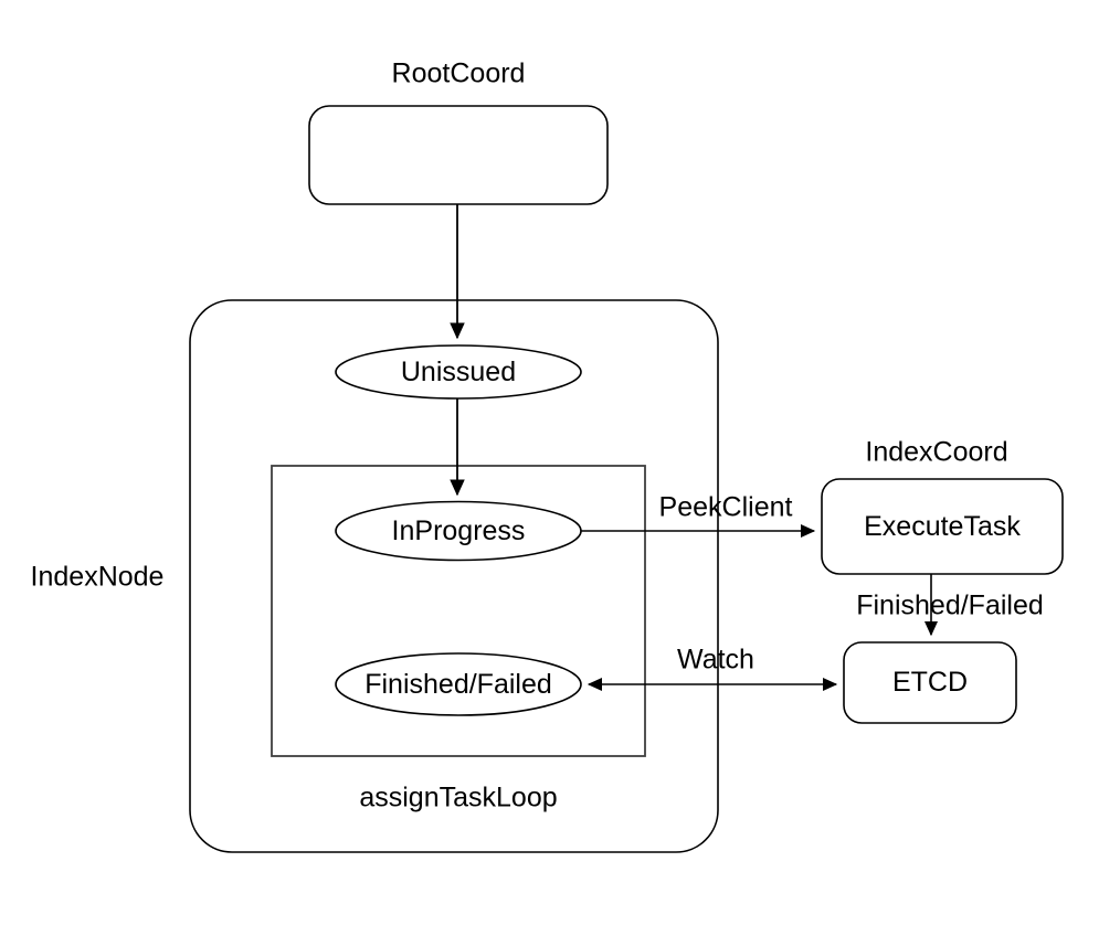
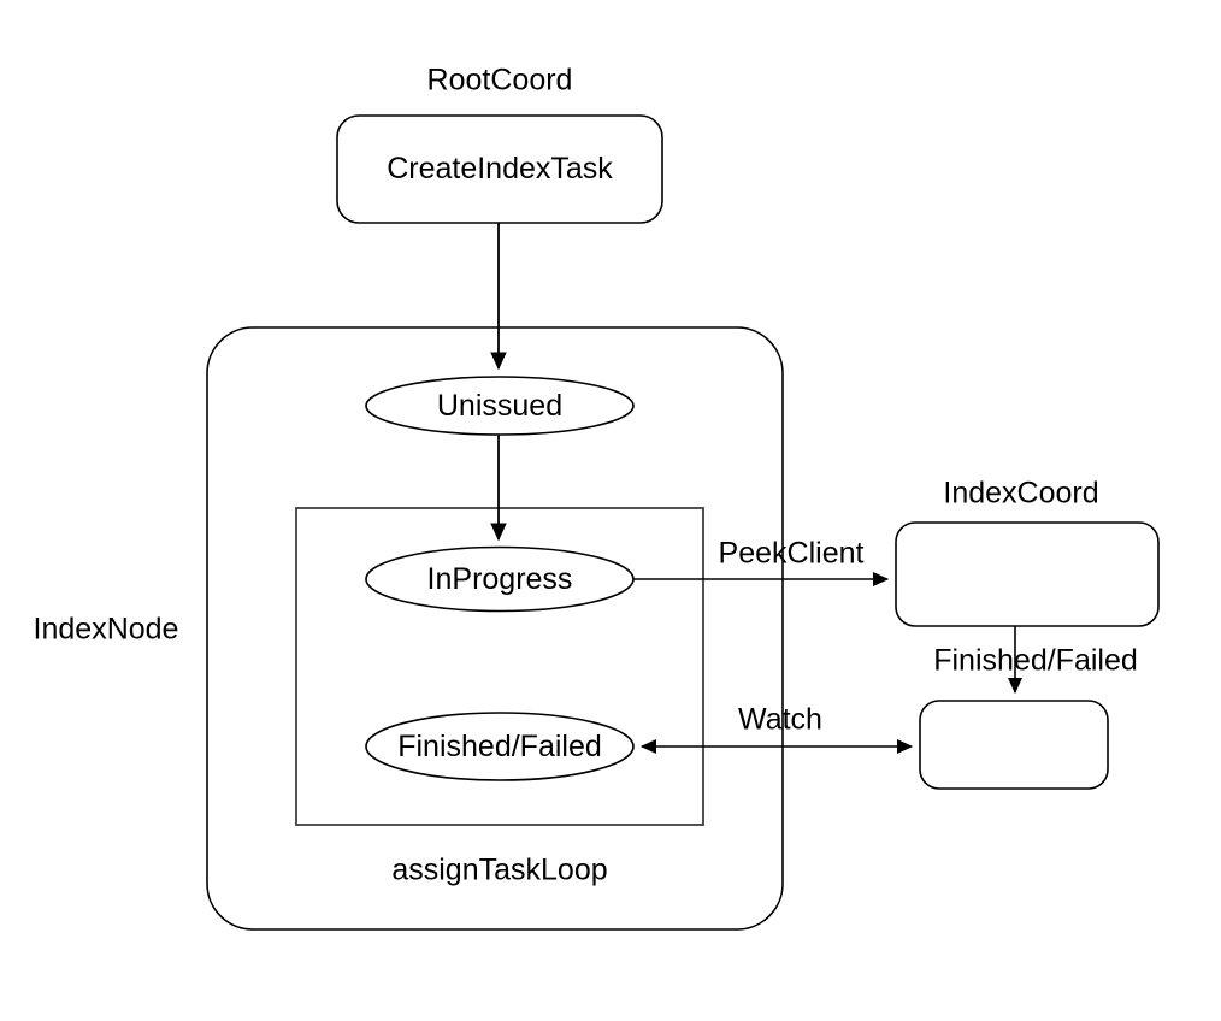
+ CreateIndexTask
  Unissued
  InProgress
  Finished/Failed
- ExecuteTask
- ETCD
  RootCoord
  IndexNode
  assignTaskLoop
  IndexCoord
  PeekClient
  Finished/Failed
  Watch
